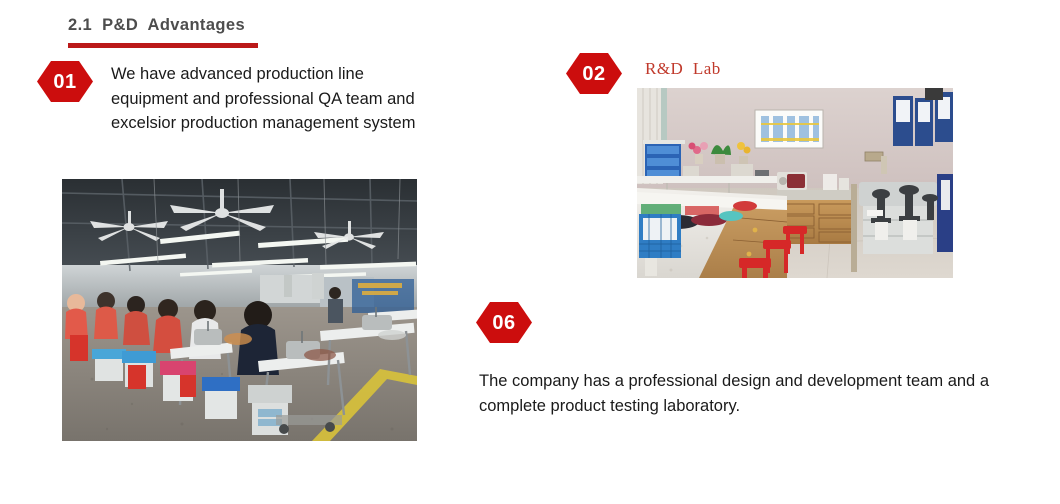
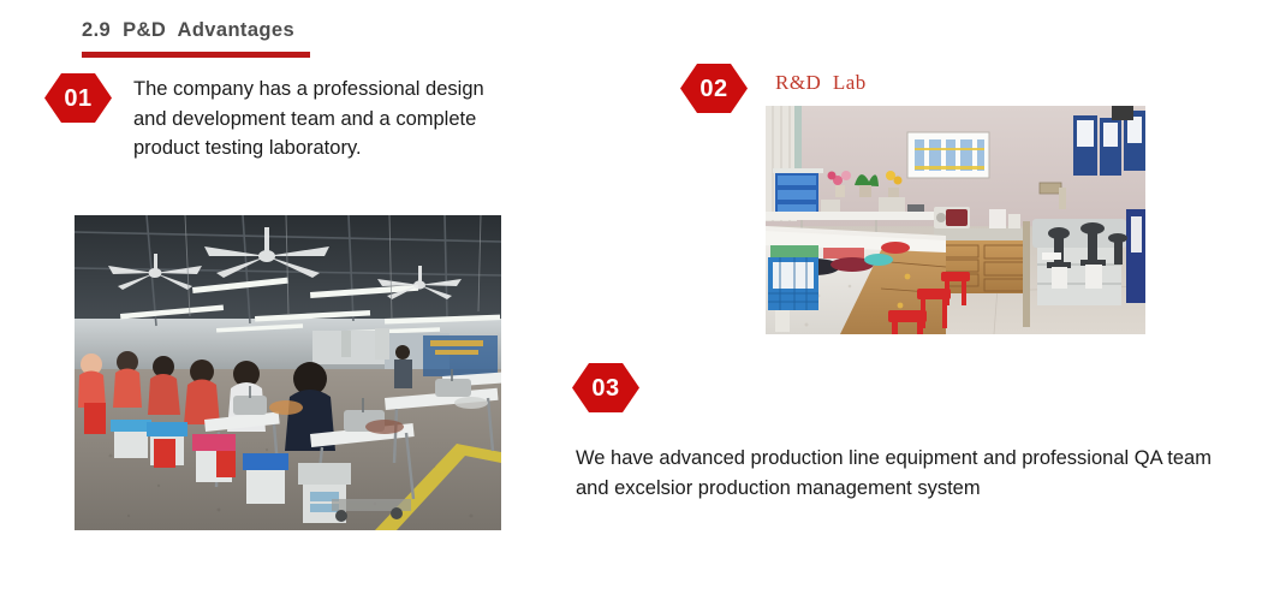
- 2.1 P&D Advantages
+ 2.9 P&D Advantages
  01
- We have advanced production line equipment and professional QA team and excelsior production management system
+ The company has a professional design and development team and a complete product testing laboratory.
  02
  R&D Lab
- 06
+ 03
- The company has a professional design and development team and a complete product testing laboratory.
+ We have advanced production line equipment and professional QA team and excelsior production management system
